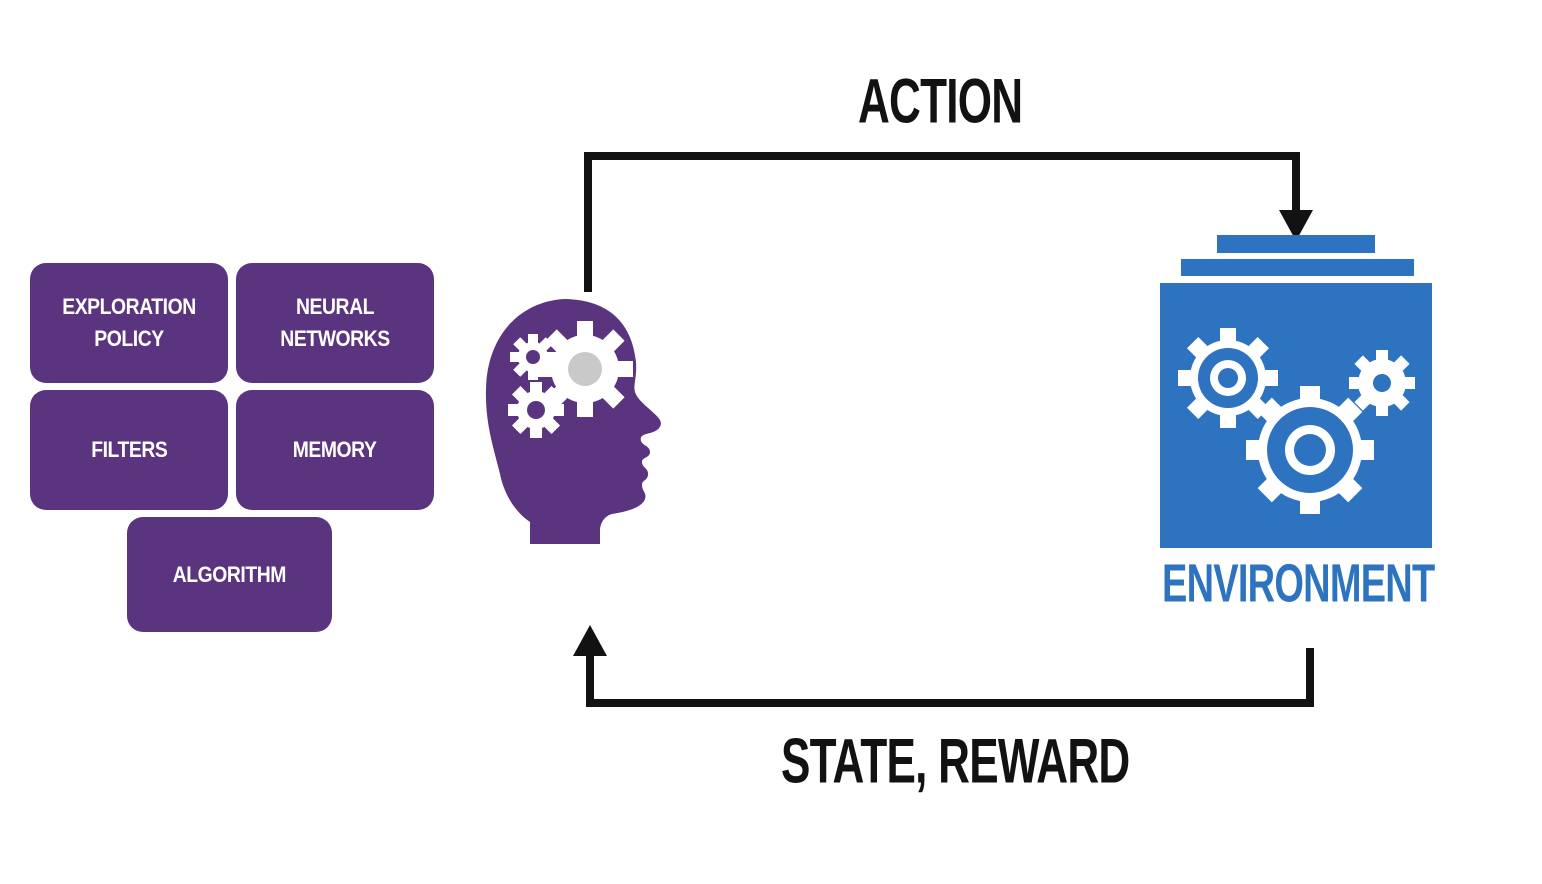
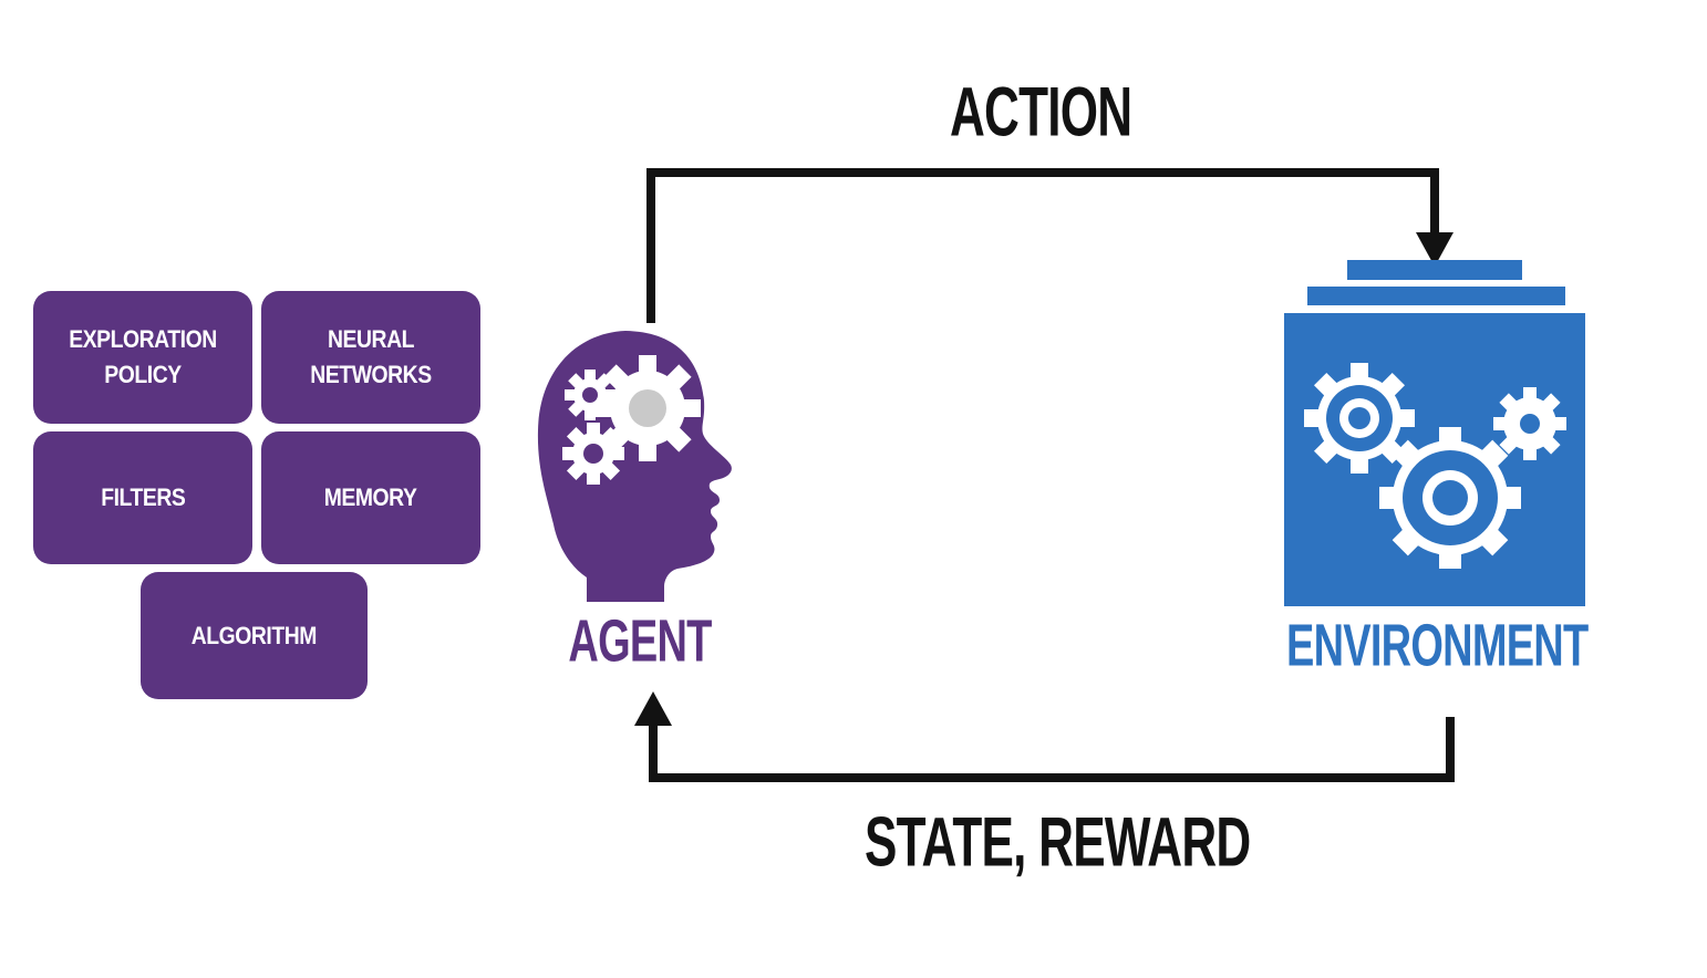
  ACTION
  STATE, REWARD
  EXPLORATION POLICY
  NEURAL NETWORKS
  FILTERS
  MEMORY
  ALGORITHM
+ AGENT
  ENVIRONMENT
